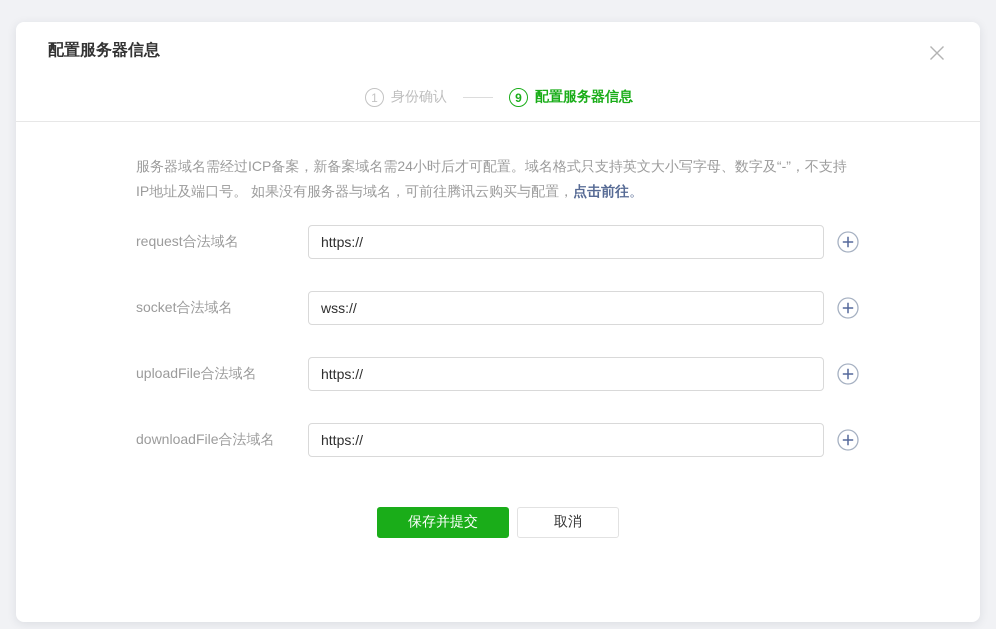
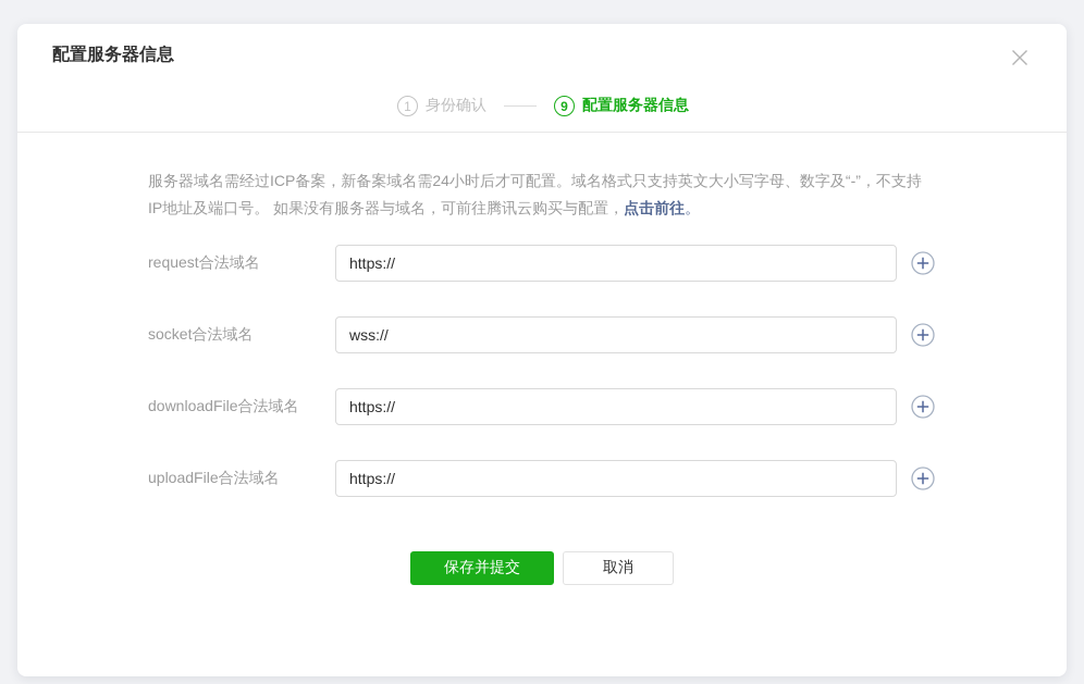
  配置服务器信息
  1
  身份确认
  9
  配置服务器信息
  服务器域名需经过ICP备案，新备案域名需24小时后才可配置。域名格式只支持英文大小写字母、数字及“-”，不支持IP地址及端口号。 如果没有服务器与域名，可前往腾讯云购买与配置，点击前往。
  request合法域名
  https://
  socket合法域名
  wss://
- uploadFile合法域名
+ downloadFile合法域名
  https://
- downloadFile合法域名
+ uploadFile合法域名
  https://
  保存并提交
  取消
